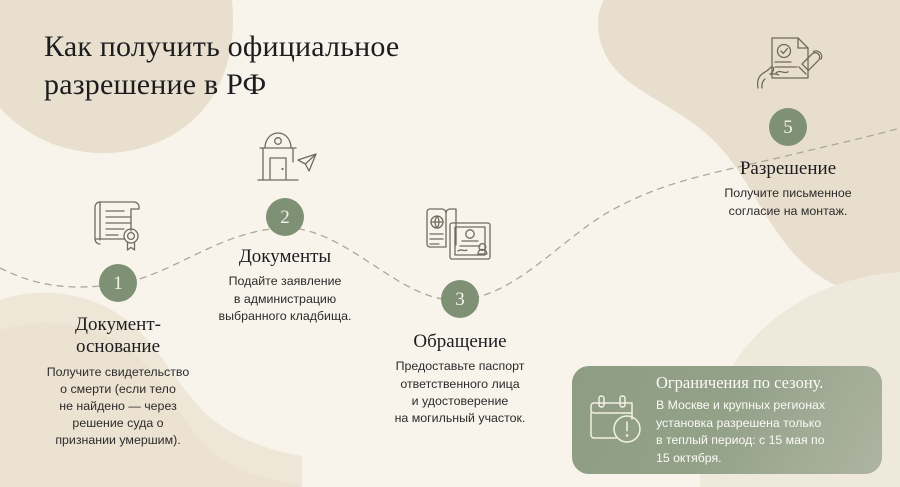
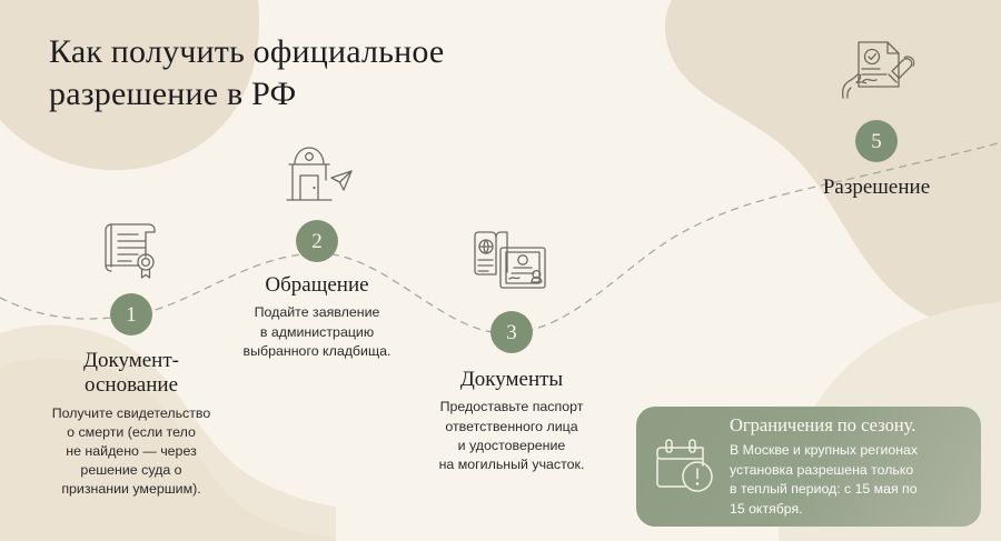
  Как получить официальное
  разрешение в РФ
  1
  Документ-
  основание
  Получите свидетельство
  о смерти (если тело
  не найдено — через
  решение суда о
  признании умершим).
  2
- Документы
+ Обращение
  Подайте заявление
  в администрацию
  выбранного кладбища.
  3
- Обращение
+ Документы
  Предоставьте паспорт
  ответственного лица
  и удостоверение
  на могильный участок.
  5
  Разрешение
- Получите письменное
- согласие на монтаж.
  Ограничения по сезону.
  В Москве и крупных регионах
  установка разрешена только
  в теплый период: с 15 мая по
  15 октября.
